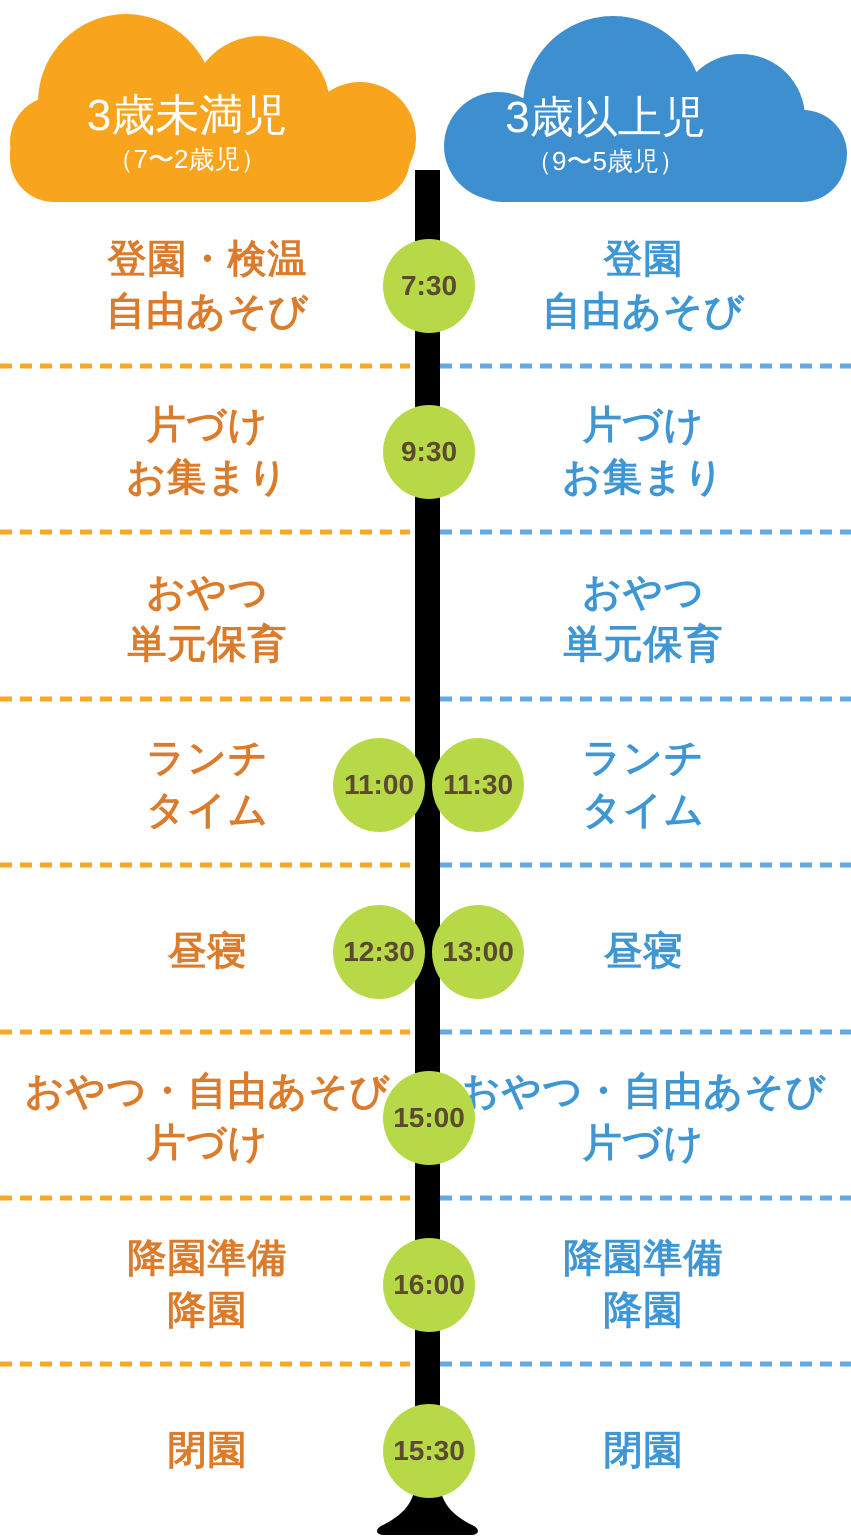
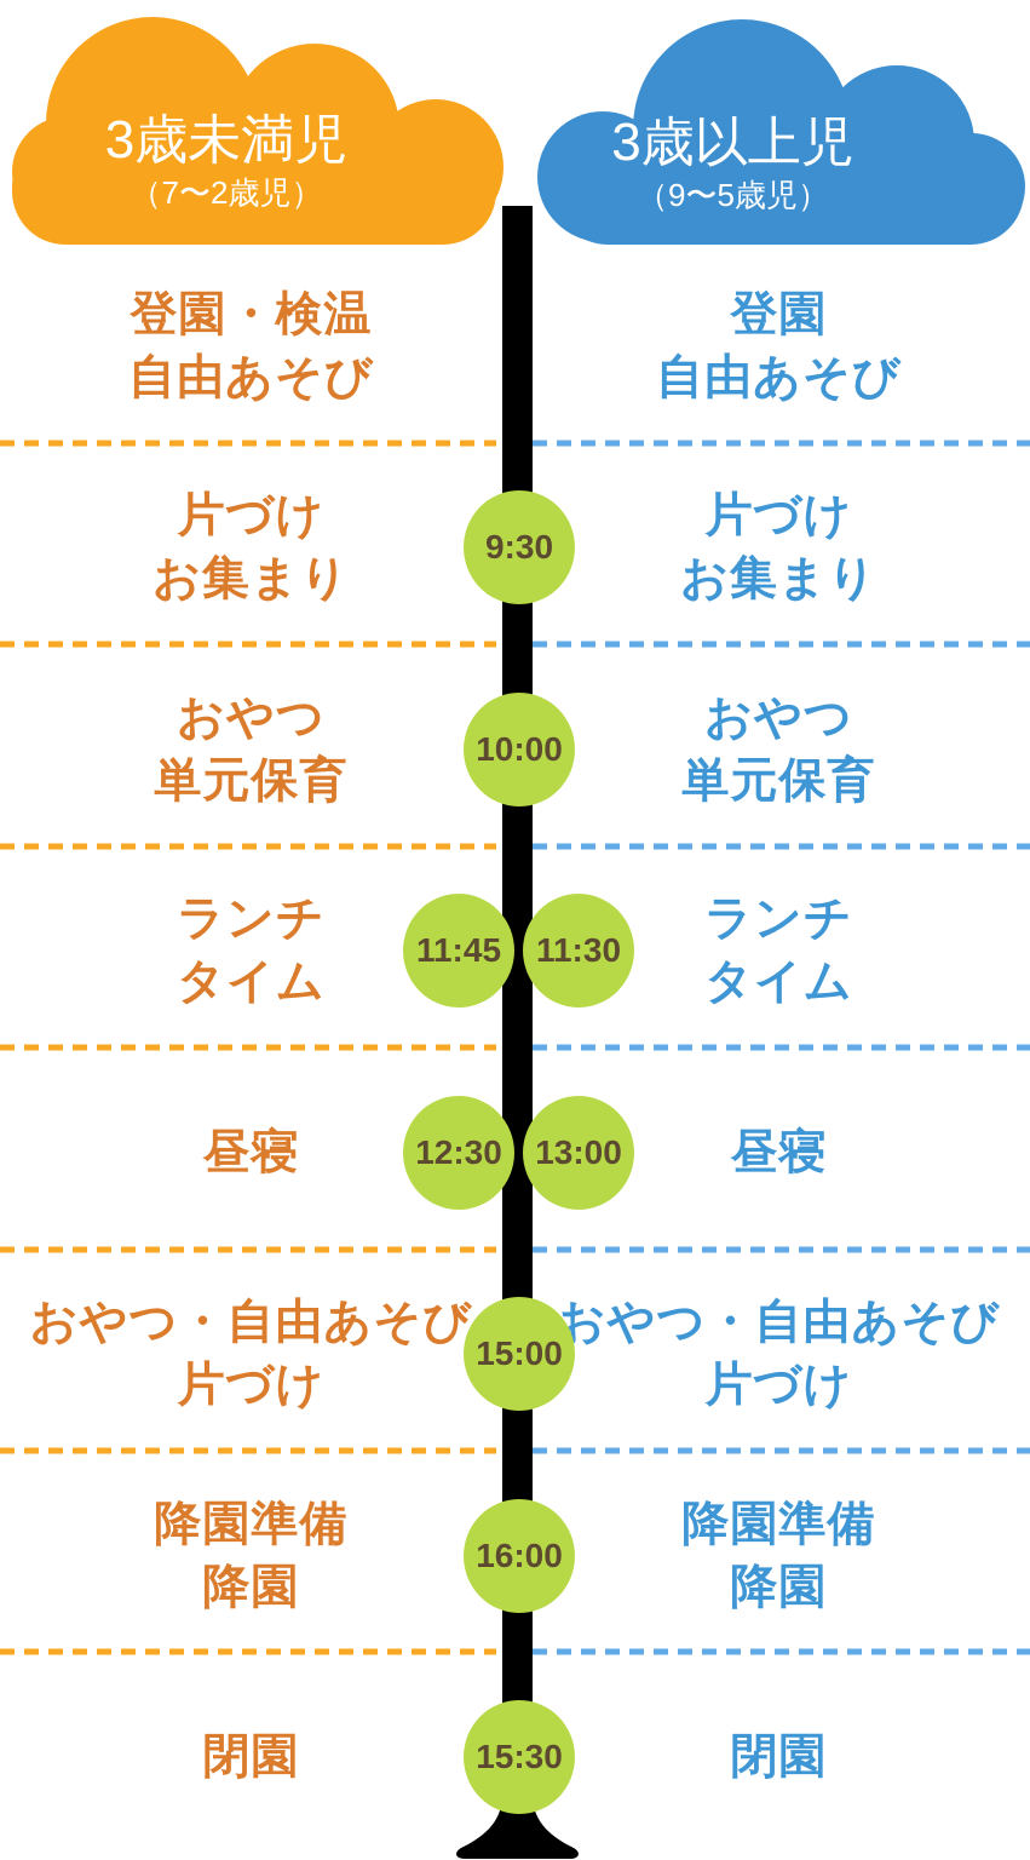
  3歳未満児
  （7〜2歳児）
  3歳以上児
  （9〜5歳児）
  登園・検温
  自由あそび
- 7:30
  登園
  自由あそび
  片づけ
  お集まり
  9:30
  片づけ
  お集まり
  おやつ
  単元保育
+ 10:00
  おやつ
  単元保育
  ランチ
  タイム
- 11:00
+ 11:45
  11:30
  ランチ
  タイム
  昼寝
  12:30
  13:00
  昼寝
  おやつ・自由あそび
  片づけ
  15:00
  おやつ・自由あそび
  片づけ
  降園準備
  降園
  16:00
  降園準備
  降園
  閉園
  15:30
  閉園
